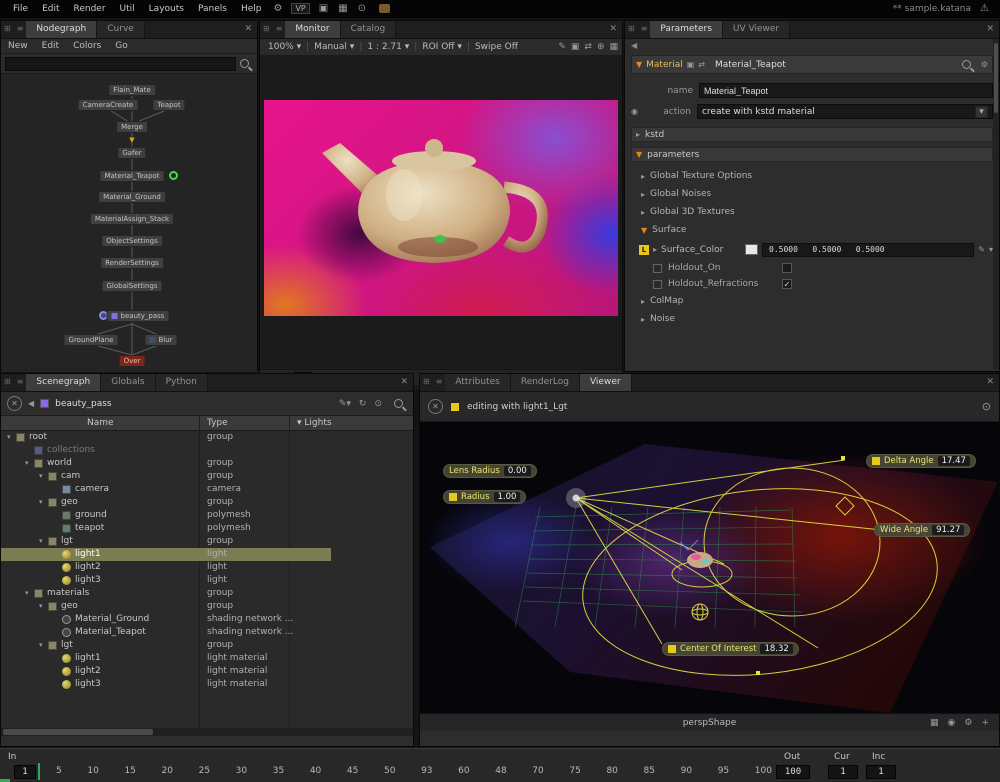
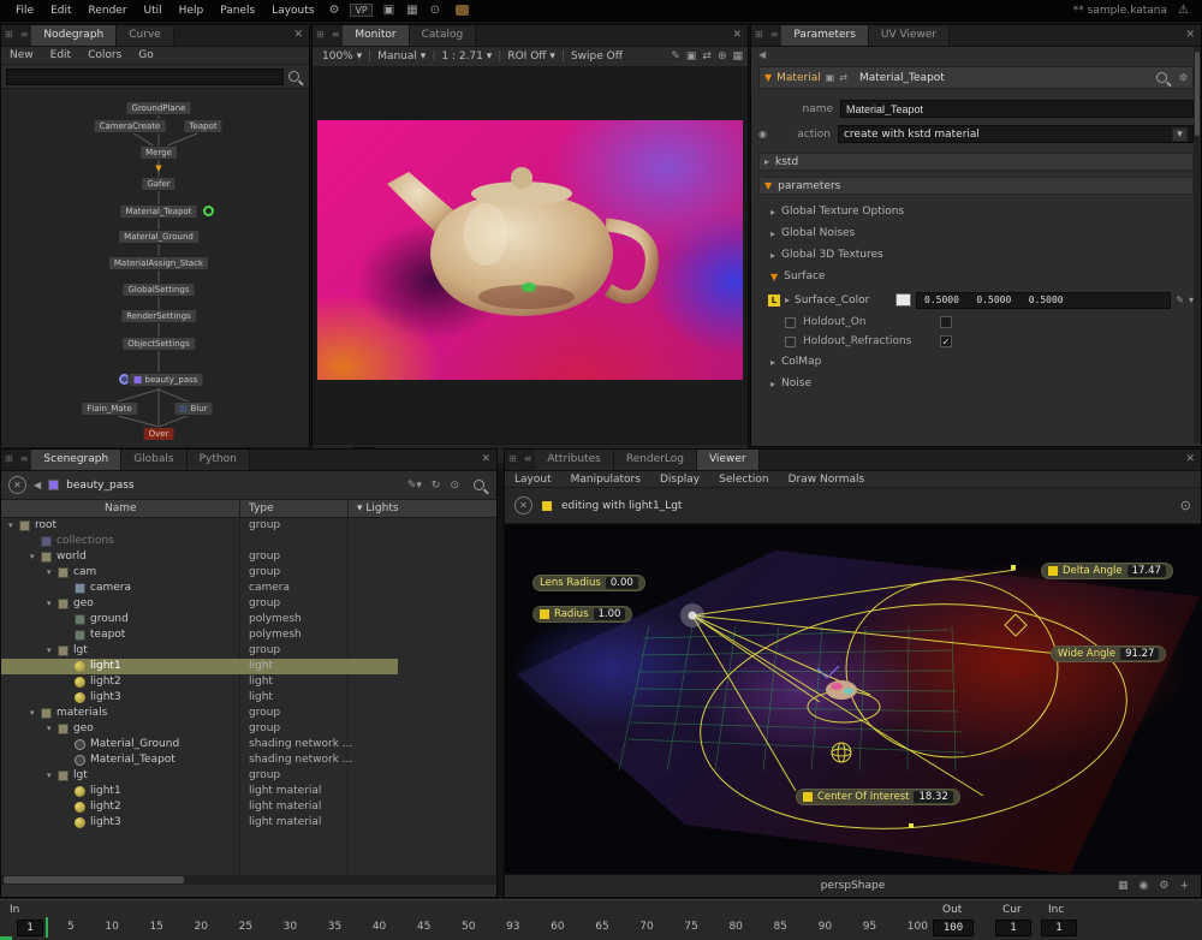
  File
  Edit
  Render
  Util
- Layouts
+ Help
  Panels
- Help
+ Layouts
  ⚙
  VP
  ▣
  ▦
  ⊙
  ** sample.katana
  ⚠
  ⊞
  ≡
  Nodegraph
  Curve
  ✕
  New
  Edit
  Colors
  Go
- Flain_Mate
+ GroundPlane
  CameraCreate
  Teapot
  Merge
  ▼
  Gafer
  Material_Teapot
  Material_Ground
  MaterialAssign_Stack
- ObjectSettings
+ GlobalSettings
  RenderSettings
- GlobalSettings
+ ObjectSettings
  beauty_pass
- GroundPlane
+ Flain_Mate
  Blur
  Over
  ⊞
  ≡
  Monitor
  Catalog
  ✕
  100% ▾
  |
  Manual ▾
  1 : 2.71 ▾
  |
  ROI Off ▾
  |
  Swipe Off
  ✎
  ▣
  ⇄
  ⊕
  ▦
  ⊞
  ≡
  Parameters
  UV Viewer
  ✕
  ◀
  ▼
  Material
  ▣
  ⇄
  Material_Teapot
  ⚙
  name
  Material_Teapot
  ◉
  action
  create with kstd material
  ▾
  ▸
  kstd
  ▼
  parameters
  ▸
  Global Texture Options
  ▸
  Global Noises
  ▸
  Global 3D Textures
  ▼
  Surface
  L
  ▸
  Surface_Color
  0.5000 0.5000 0.5000
  ✎
  ▾
  Holdout_On
  Holdout_Refractions
  ✓
  ▸
  ColMap
  ▸
  Noise
  ⊞
  ≡
  Scenegraph
  Globals
  Python
  ✕
  ✕
  ◀
  beauty_pass
  ✎▾
  ↻
  ⊙
  Name
  Type
  ▾ Lights
  ▾
  root
  group
  collections
  ▾
  world
  group
  ▾
  cam
  group
  camera
  camera
  ▾
  geo
  group
  ground
  polymesh
  teapot
  polymesh
  ▾
  lgt
  group
  light1
  light
  light2
  light
  light3
  light
  ▾
  materials
  group
  ▾
  geo
  group
  Material_Ground
  shading network ...
  Material_Teapot
  shading network ...
  ▾
  lgt
  group
  light1
  light material
  light2
  light material
  light3
  light material
  ⊞
  ≡
  Attributes
  RenderLog
  Viewer
  ✕
+ Layout
+ Manipulators
+ Display
+ Selection
+ Draw Normals
  ✕
  editing with light1_Lgt
  ⊙
  Lens Radius
  0.00
  Radius
  1.00
  Delta Angle
  17.47
  Wide Angle
  91.27
  Center Of Interest
  18.32
  perspShape
  ▦
  ◉
  ⚙
  +
  In
  1
  5
  10
  15
  20
  25
  30
  35
  40
  45
  50
  93
  60
- 48
+ 65
  70
  75
  80
  85
  90
  95
  100
  Out
  100
  Cur
  1
  Inc
  1
